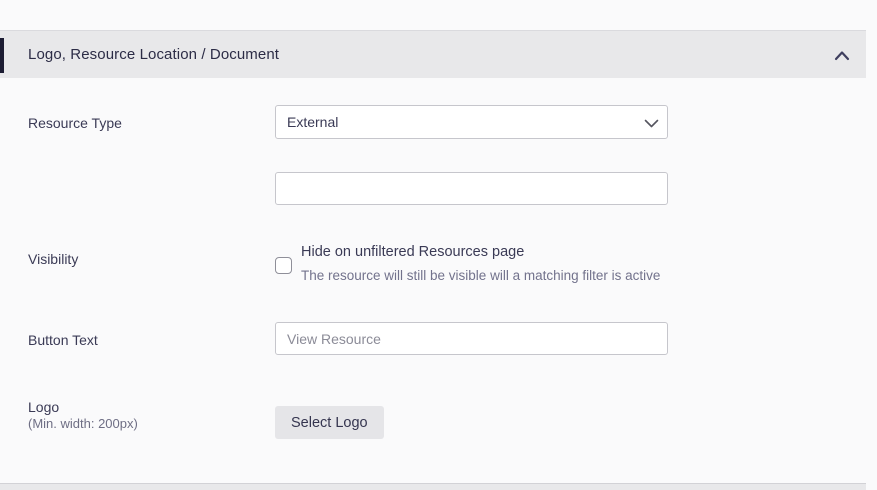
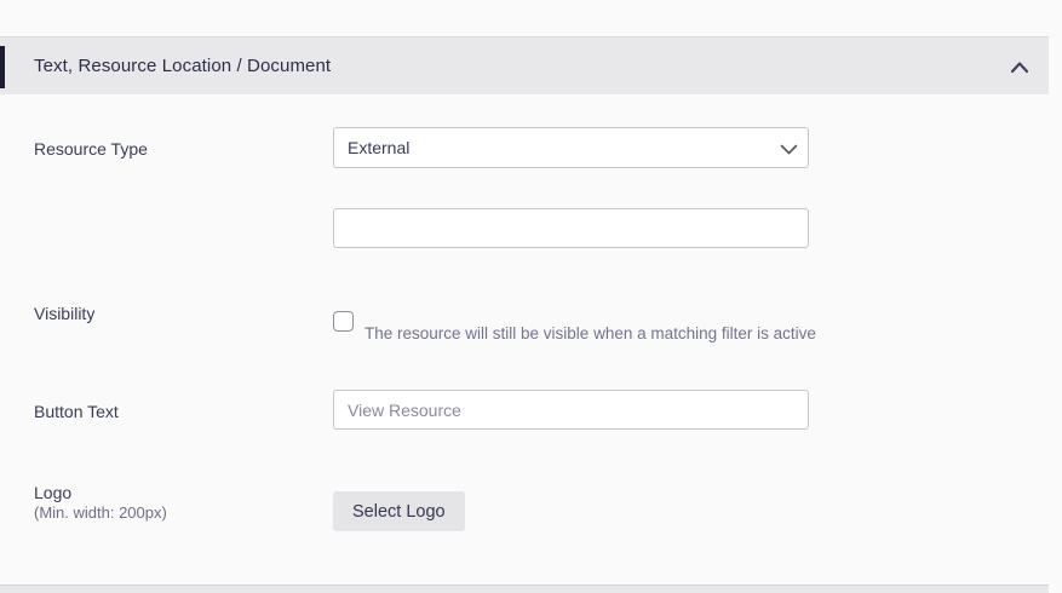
- Logo, Resource Location / Document
+ Text, Resource Location / Document
  Resource Type
  External
  Visibility
- Hide on unfiltered Resources page
- The resource will still be visible will a matching filter is active
+ The resource will still be visible when a matching filter is active
  Button Text
  View Resource
  Logo
  (Min. width: 200px)
  Select Logo
